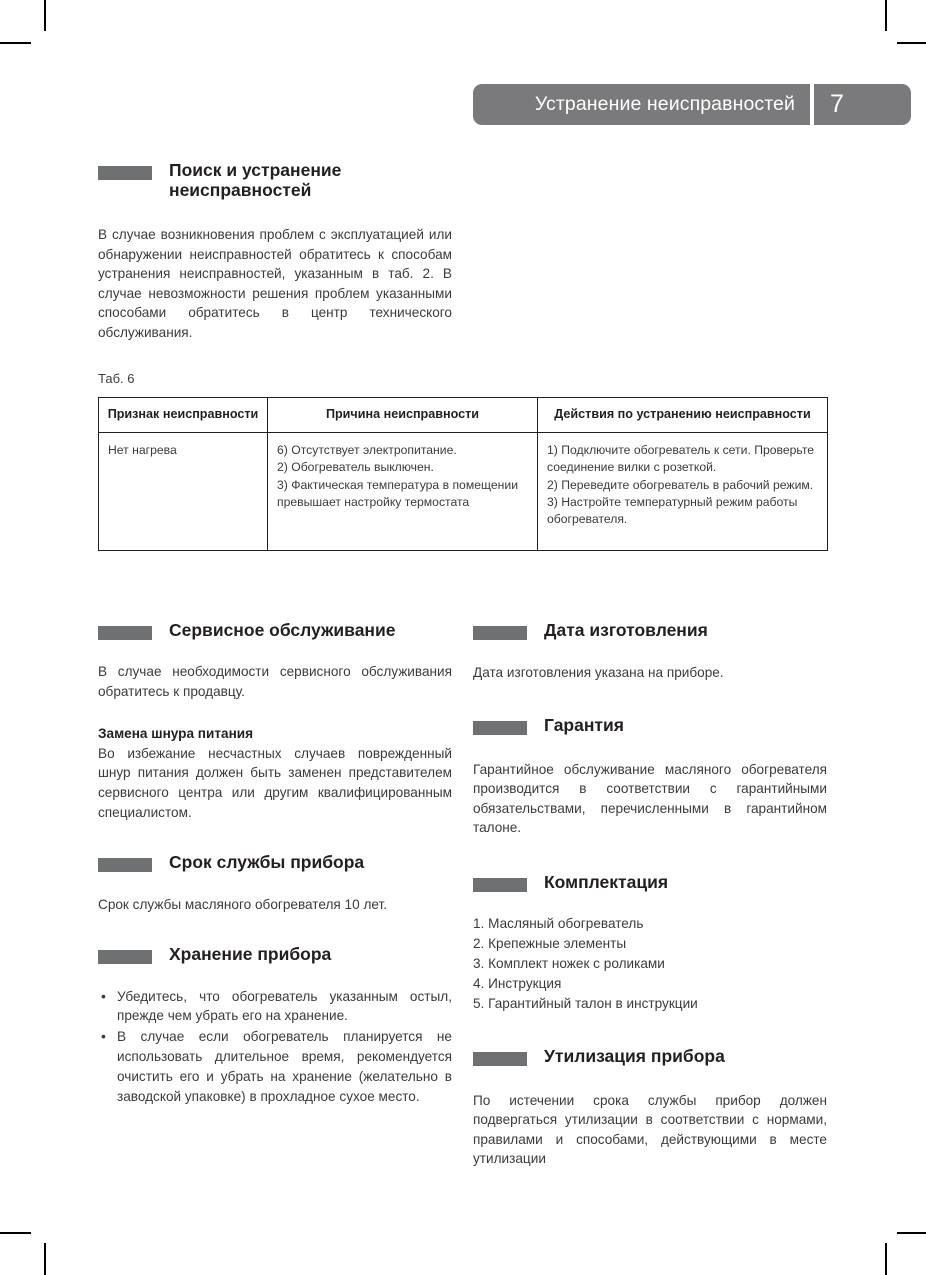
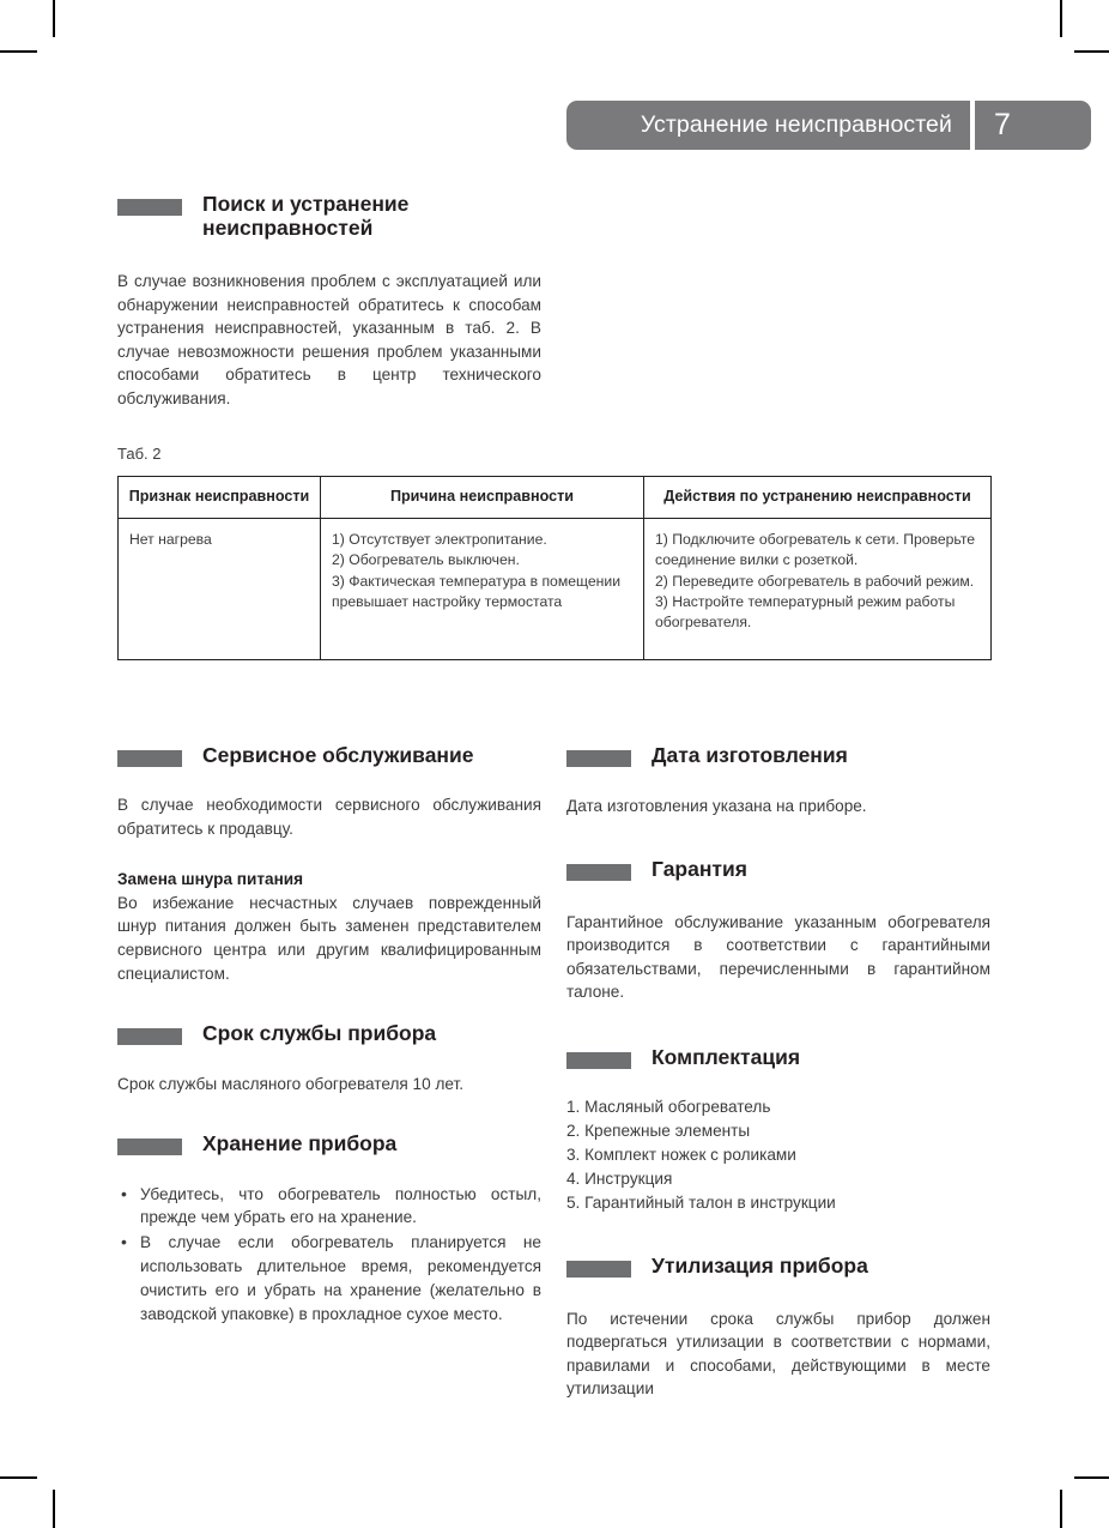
  Устранение неисправностей
  7
  Поиск и устранение неисправностей
  В случае возникновения проблем с эксплуатацией или обнаружении неисправностей обратитесь к способам устранения неисправностей, указанным в таб. 2. В случае невозможности решения проблем указанными способами обратитесь в центр технического обслуживания.
- Таб. 6
+ Таб. 2
  Признак неисправности	Причина неисправности	Действия по устранению неисправности
- Нет нагрева	6) Отсутствует электропитание. 2) Обогреватель выключен. 3) Фактическая температура в помещении превышает настройку термостата	1) Подключите обогреватель к сети. Проверьте соединение вилки с розеткой. 2) Переведите обогреватель в рабочий режим. 3) Настройте температурный режим работы обогревателя.
+ Нет нагрева	1) Отсутствует электропитание. 2) Обогреватель выключен. 3) Фактическая температура в помещении превышает настройку термостата	1) Подключите обогреватель к сети. Проверьте соединение вилки с розеткой. 2) Переведите обогреватель в рабочий режим. 3) Настройте температурный режим работы обогревателя.
  Сервисное обслуживание
  В случае необходимости сервисного обслуживания обратитесь к продавцу.
  Замена шнура питания
  Во избежание несчастных случаев поврежденный шнур питания должен быть заменен представителем сервисного центра или другим квалифицированным специалистом.
  Срок службы прибора
  Срок службы масляного обогревателя 10 лет.
  Хранение прибора
- Убедитесь, что обогреватель указанным остыл, прежде чем убрать его на хранение.
+ Убедитесь, что обогреватель полностью остыл, прежде чем убрать его на хранение.
  В случае если обогреватель планируется не использовать длительное время, рекомендуется очистить его и убрать на хранение (желательно в заводской упаковке) в прохладное сухое место.
  Дата изготовления
  Дата изготовления указана на приборе.
  Гарантия
- Гарантийное обслуживание масляного обогревателя производится в соответствии с гарантийными обязательствами, перечисленными в гарантийном талоне.
+ Гарантийное обслуживание указанным обогревателя производится в соответствии с гарантийными обязательствами, перечисленными в гарантийном талоне.
  Комплектация
  1. Масляный обогреватель
  2. Крепежные элементы
  3. Комплект ножек с роликами
  4. Инструкция
  5. Гарантийный талон в инструкции
  Утилизация прибора
  По истечении срока службы прибор должен подвергаться утилизации в соответствии с нормами, правилами и способами, действующими в месте утилизации
